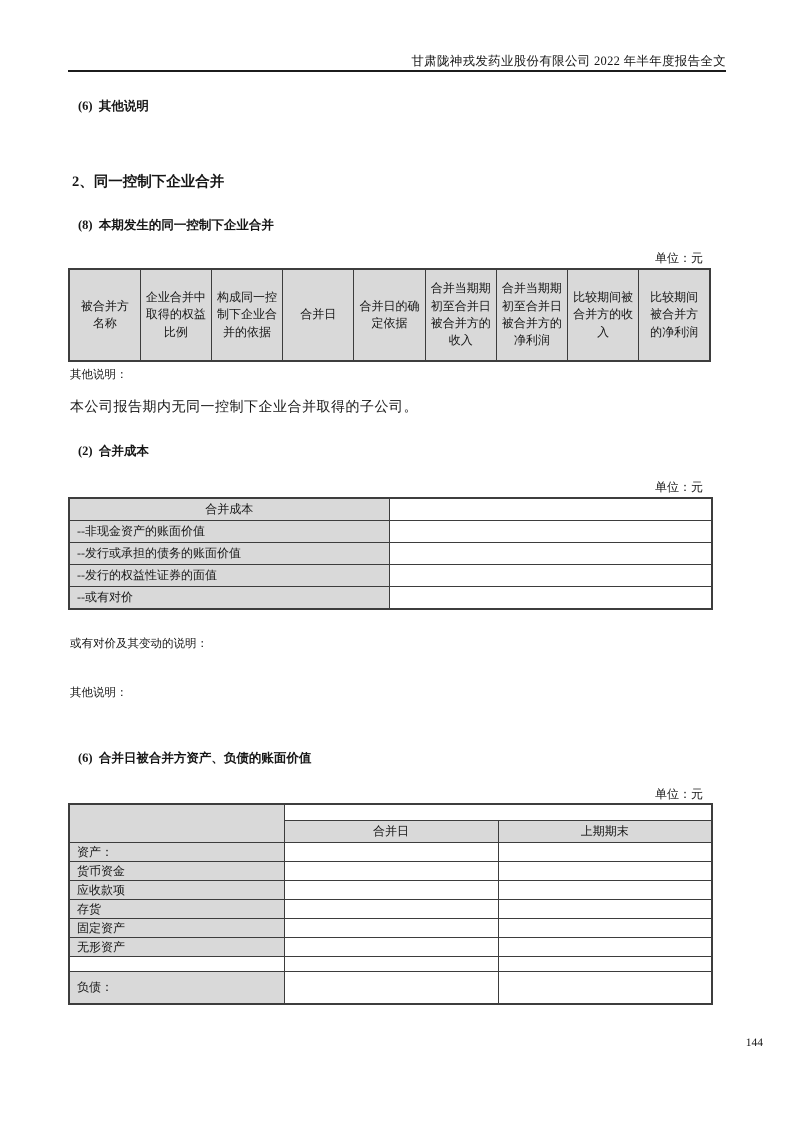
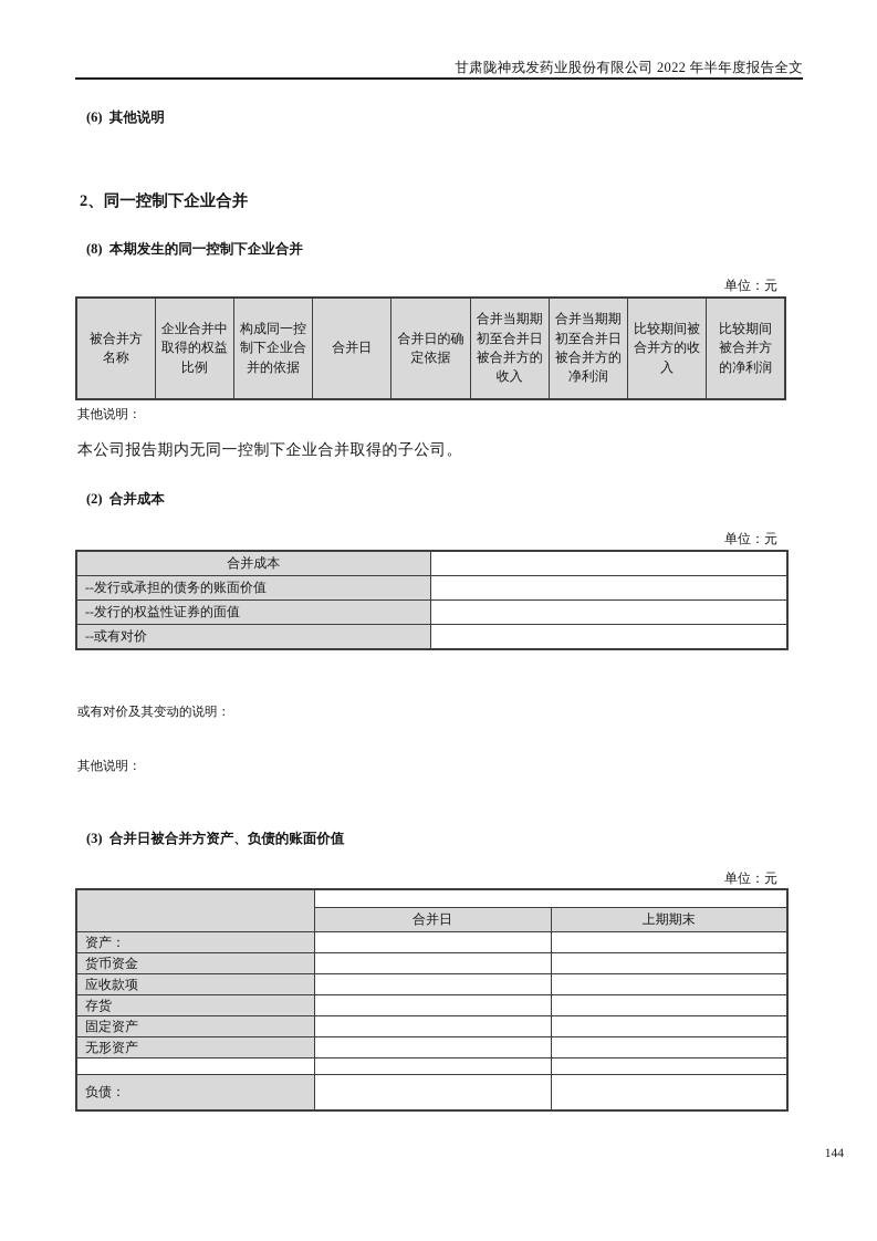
  甘肃陇神戎发药业股份有限公司 2022 年半年度报告全文
  (6) 其他说明
  2、同一控制下企业合并
  (8) 本期发生的同一控制下企业合并
  单位：元
  被合并方名称	企业合并中取得的权益比例	构成同一控制下企业合并的依据	合并日	合并日的确定依据	合并当期期初至合并日被合并方的收入	合并当期期初至合并日被合并方的净利润	比较期间被合并方的收入	比较期间被合并方的净利润
  其他说明：
  本公司报告期内无同一控制下企业合并取得的子公司。
  (2) 合并成本
  单位：元
  合并成本
- --非现金资产的账面价值
  --发行或承担的债务的账面价值
  --发行的权益性证券的面值
  --或有对价
  或有对价及其变动的说明：
  其他说明：
- (6) 合并日被合并方资产、负债的账面价值
+ (3) 合并日被合并方资产、负债的账面价值
  单位：元
  合并日	上期期末
  资产：
  货币资金
  应收款项
  存货
  固定资产
  无形资产
  负债：
  144
